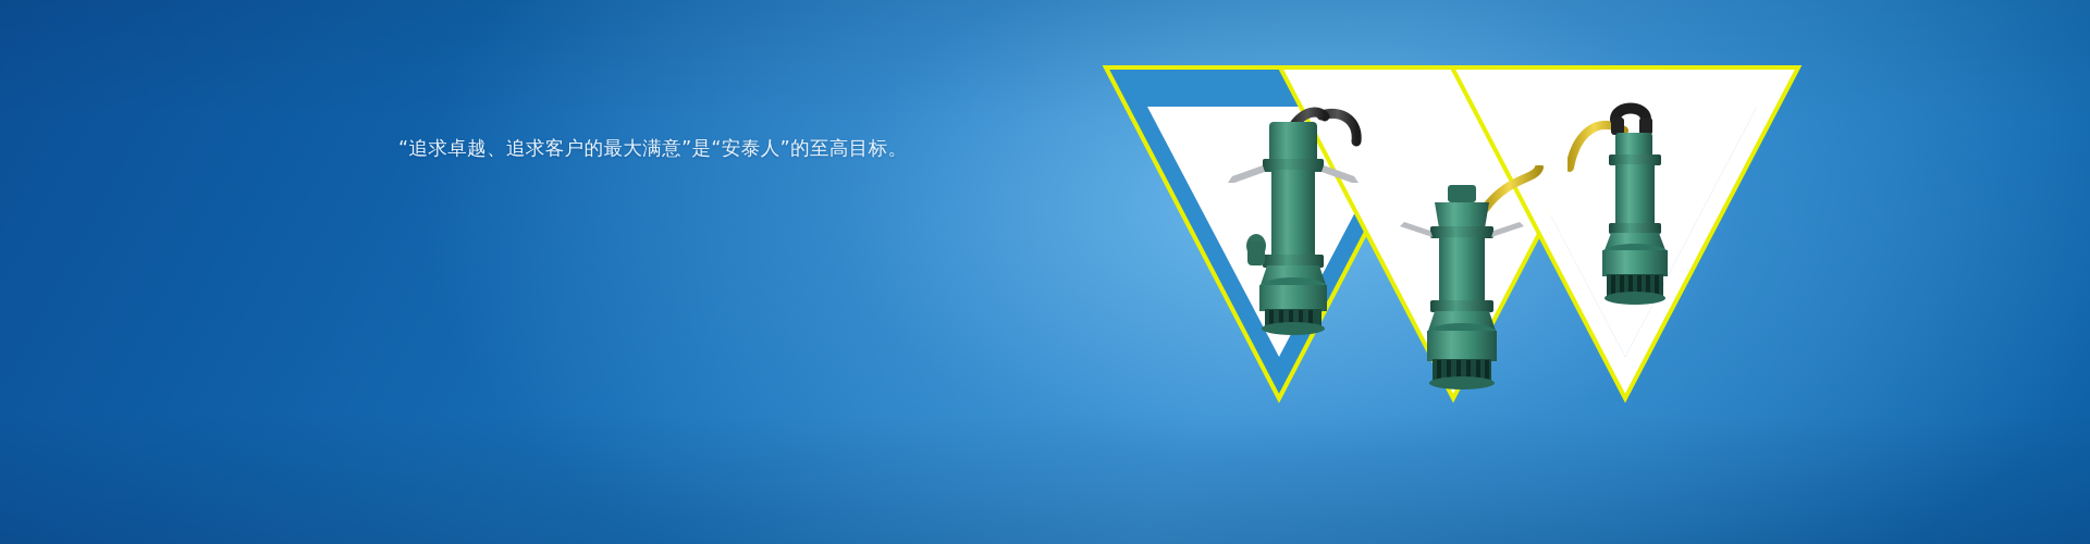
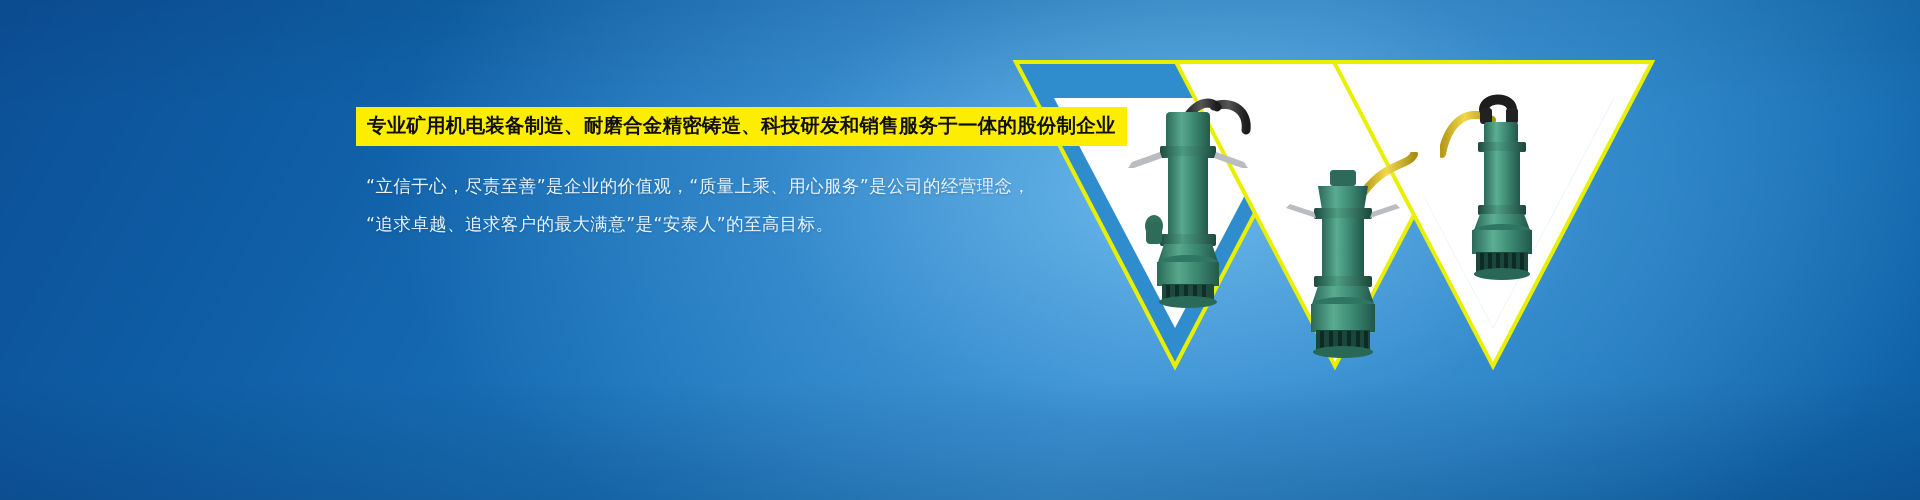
+ 专业矿用机电装备制造、耐磨合金精密铸造、科技研发和销售服务于一体的股份制企业
+ “立信于心，尽责至善”是企业的价值观，“质量上乘、用心服务”是公司的经营理念，
  “追求卓越、追求客户的最大满意”是“安泰人”的至高目标。
